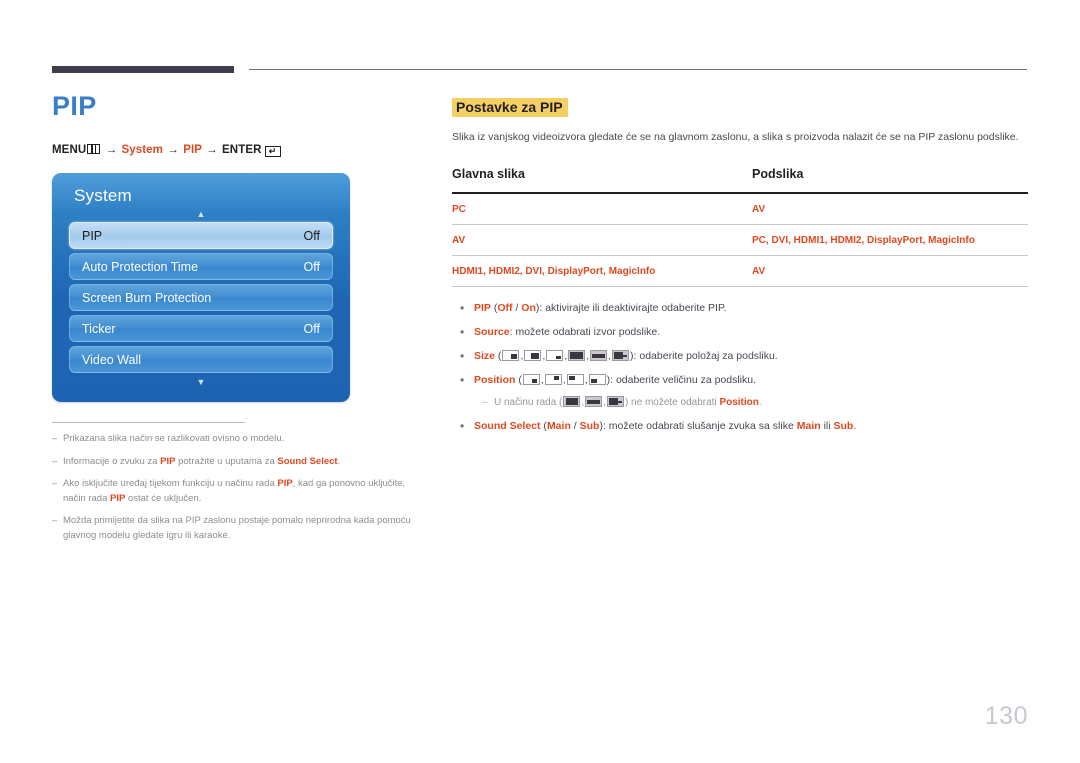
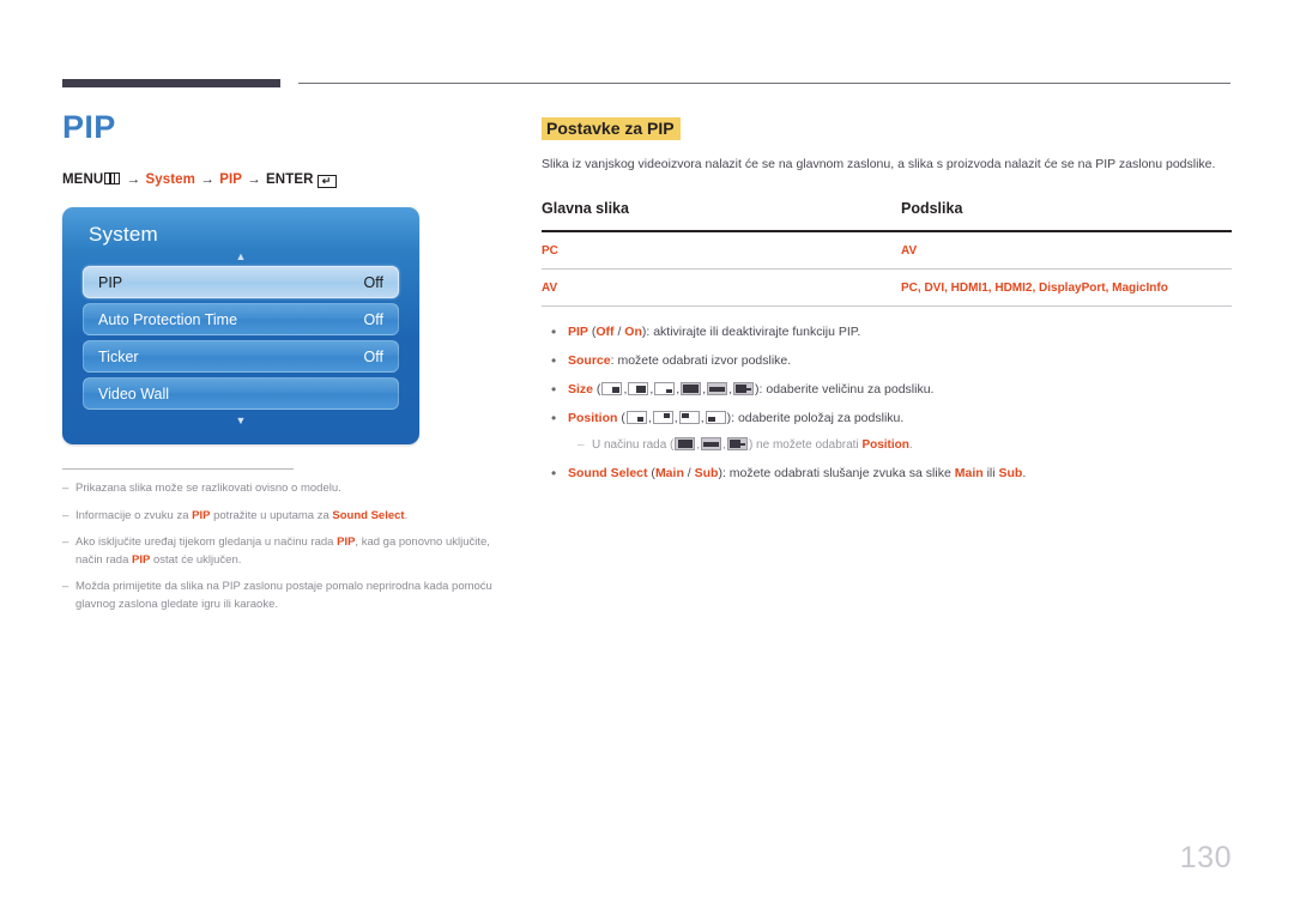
  PIP
  MENU → System → PIP → ENTER ↵
  System
  ▲
  PIP
  Off
  Auto Protection Time
  Off
- Screen Burn Protection
  Ticker
  Off
  Video Wall
  ▼
  –
- Prikazana slika način se razlikovati ovisno o modelu.
+ Prikazana slika može se razlikovati ovisno o modelu.
  –
  Informacije o zvuku za PIP potražite u uputama za Sound Select.
  –
- Ako isključite uređaj tijekom funkciju u načinu rada PIP, kad ga ponovno uključite, način rada PIP ostat će uključen.
+ Ako isključite uređaj tijekom gledanja u načinu rada PIP, kad ga ponovno uključite, način rada PIP ostat će uključen.
  –
- Možda primijetite da slika na PIP zaslonu postaje pomalo neprirodna kada pomoću glavnog modelu gledate igru ili karaoke.
+ Možda primijetite da slika na PIP zaslonu postaje pomalo neprirodna kada pomoću glavnog zaslona gledate igru ili karaoke.
  Postavke za PIP
- Slika iz vanjskog videoizvora gledate će se na glavnom zaslonu, a slika s proizvoda nalazit će se na PIP zaslonu podslike.
+ Slika iz vanjskog videoizvora nalazit će se na glavnom zaslonu, a slika s proizvoda nalazit će se na PIP zaslonu podslike.
  Glavna slika	Podslika
  PC	AV
  AV	PC, DVI, HDMI1, HDMI2, DisplayPort, MagicInfo
- HDMI1, HDMI2, DVI, DisplayPort, MagicInfo	AV
  •
- PIP (Off / On): aktivirajte ili deaktivirajte odaberite PIP.
+ PIP (Off / On): aktivirajte ili deaktivirajte funkciju PIP.
  •
  Source: možete odabrati izvor podslike.
  •
- Size ( , , , , , ): odaberite položaj za podsliku.
+ Size ( , , , , , ): odaberite veličinu za podsliku.
  •
- Position ( , , , ): odaberite veličinu za podsliku.
+ Position ( , , , ): odaberite položaj za podsliku.
  –
  U načinu rada ( , , ) ne možete odabrati Position.
  •
  Sound Select (Main / Sub): možete odabrati slušanje zvuka sa slike Main ili Sub.
  130
